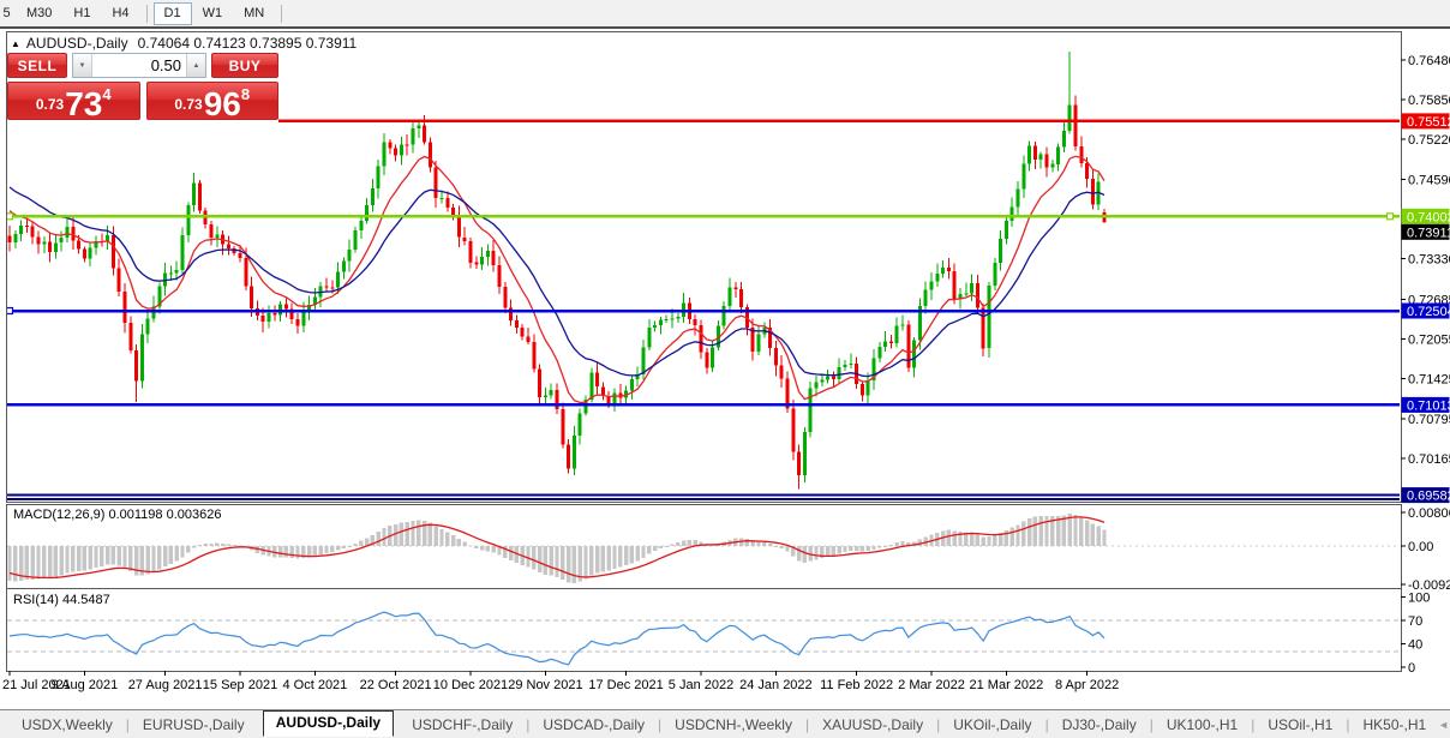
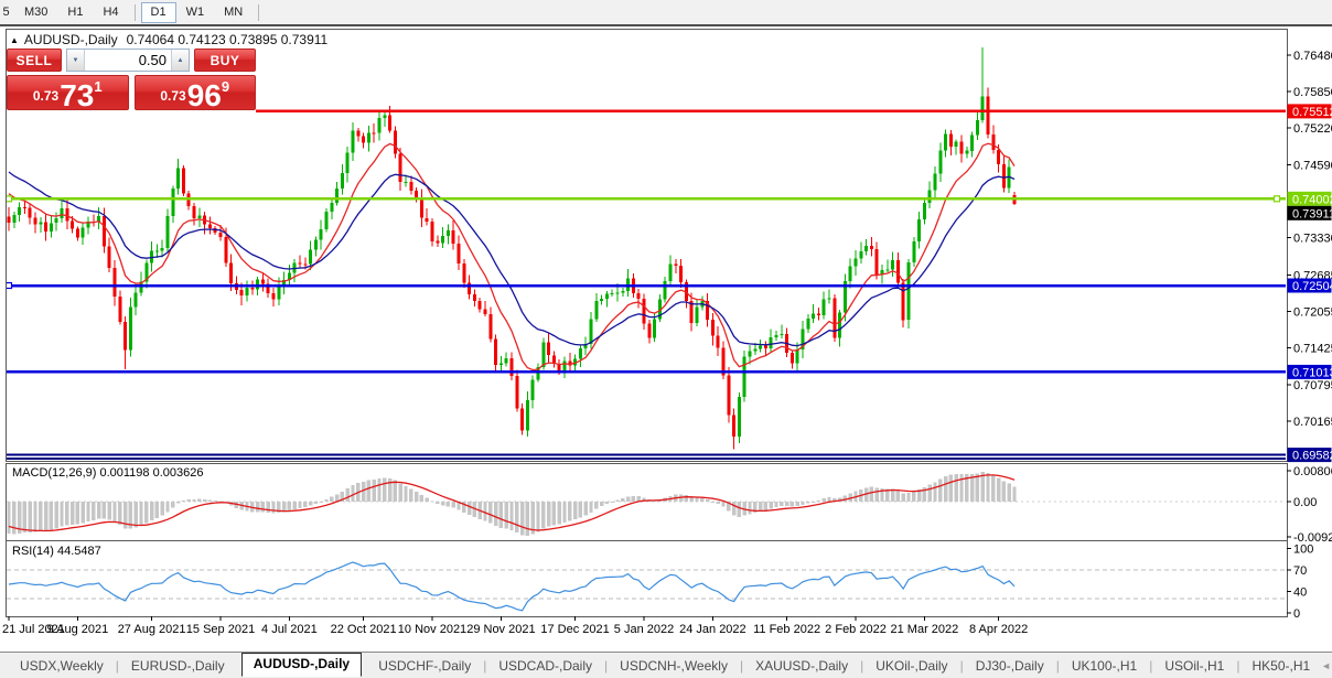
  5
  M30
  H1
  H4
  D1
  W1
  MN
  MACD(12,26,9) 0.001198 0.003626
  RSI(14) 44.5487
  0.7648
  0.7585
  0.7522
  0.7459
  0.7333
  0.7268
  0.7205
  0.7142
  0.7079
  0.7016
  0.7551
  0.7400
  0.7391
  0.7250
  0.7101
  0.6958
  0.0080
  0.00
  -0.0092
  100
  70
  40
  0
  21 Jul 2021
  9 Aug 2021
  27 Aug 2021
  15 Sep 2021
- 4 Oct 2021
+ 4 Jul 2021
  22 Oct 2021
- 10 Dec 2021
+ 10 Nov 2021
  29 Nov 2021
  17 Dec 2021
  5 Jan 2022
  24 Jan 2022
  11 Feb 2022
- 2 Mar 2022
+ 2 Feb 2022
  21 Mar 2022
  8 Apr 2022
  ▲ AUDUSD-,Daily 0.74064 0.74123 0.73895 0.73911
  SELL
  0.50
  BUY
  0.73
  73
- 4
+ 1
  0.73
  96
- 8
+ 9
  USDX,Weekly
  |
  EURUSD-,Daily
  AUDUSD-,Daily
  USDCHF-,Daily
  |
  USDCAD-,Daily
  |
  USDCNH-,Weekly
  |
  XAUUSD-,Daily
  |
  UKOil-,Daily
  |
  DJ30-,Daily
  |
  UK100-,H1
  |
  USOil-,H1
  |
  HK50-,H1
  ◄
